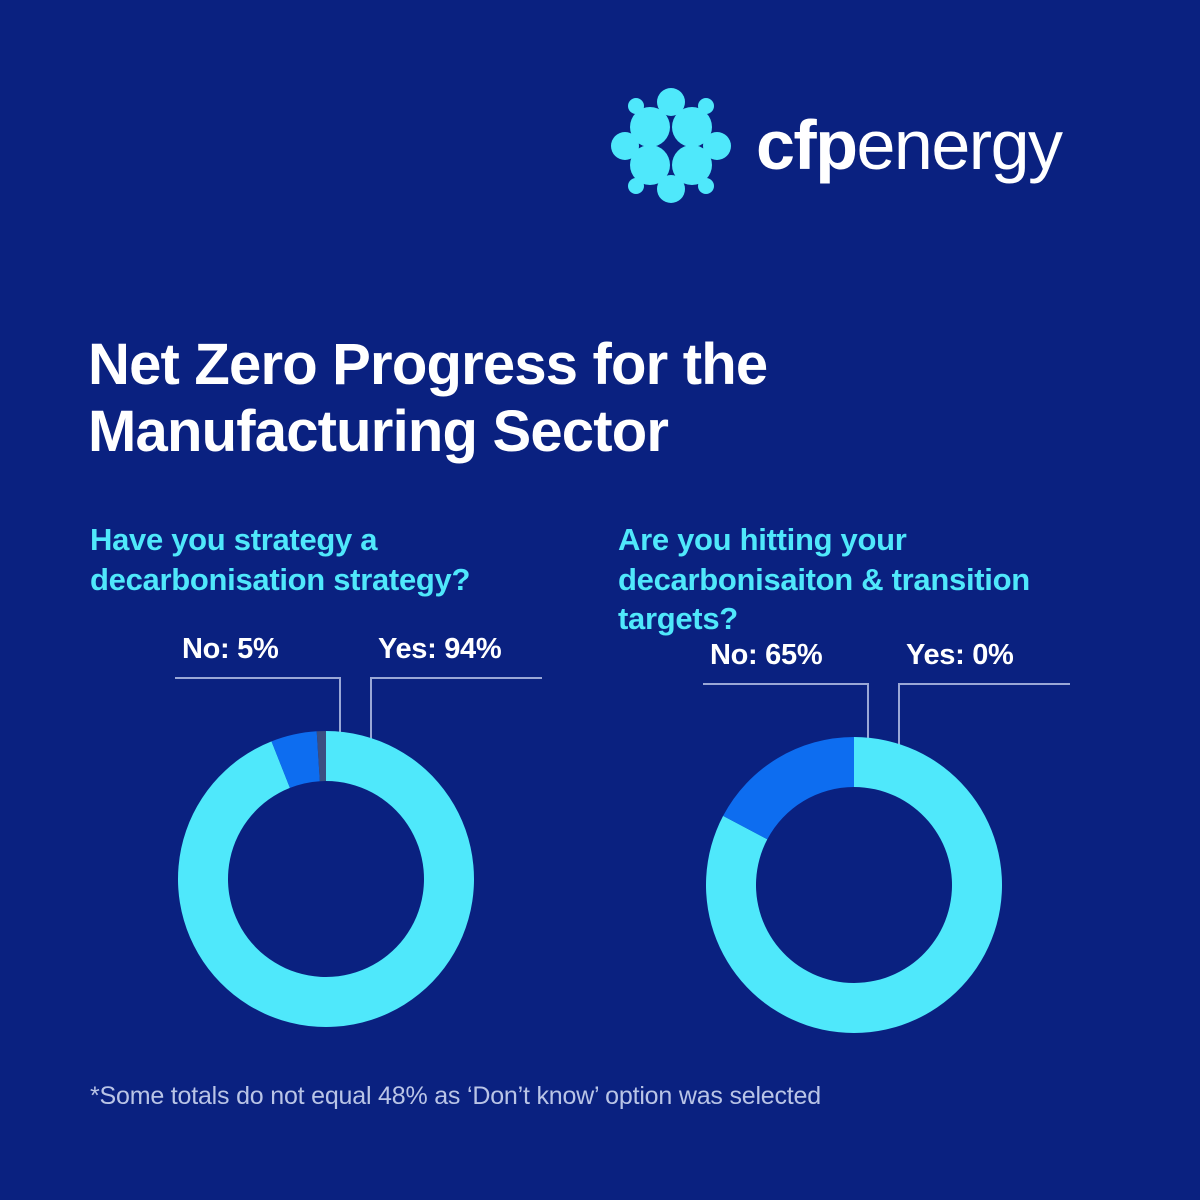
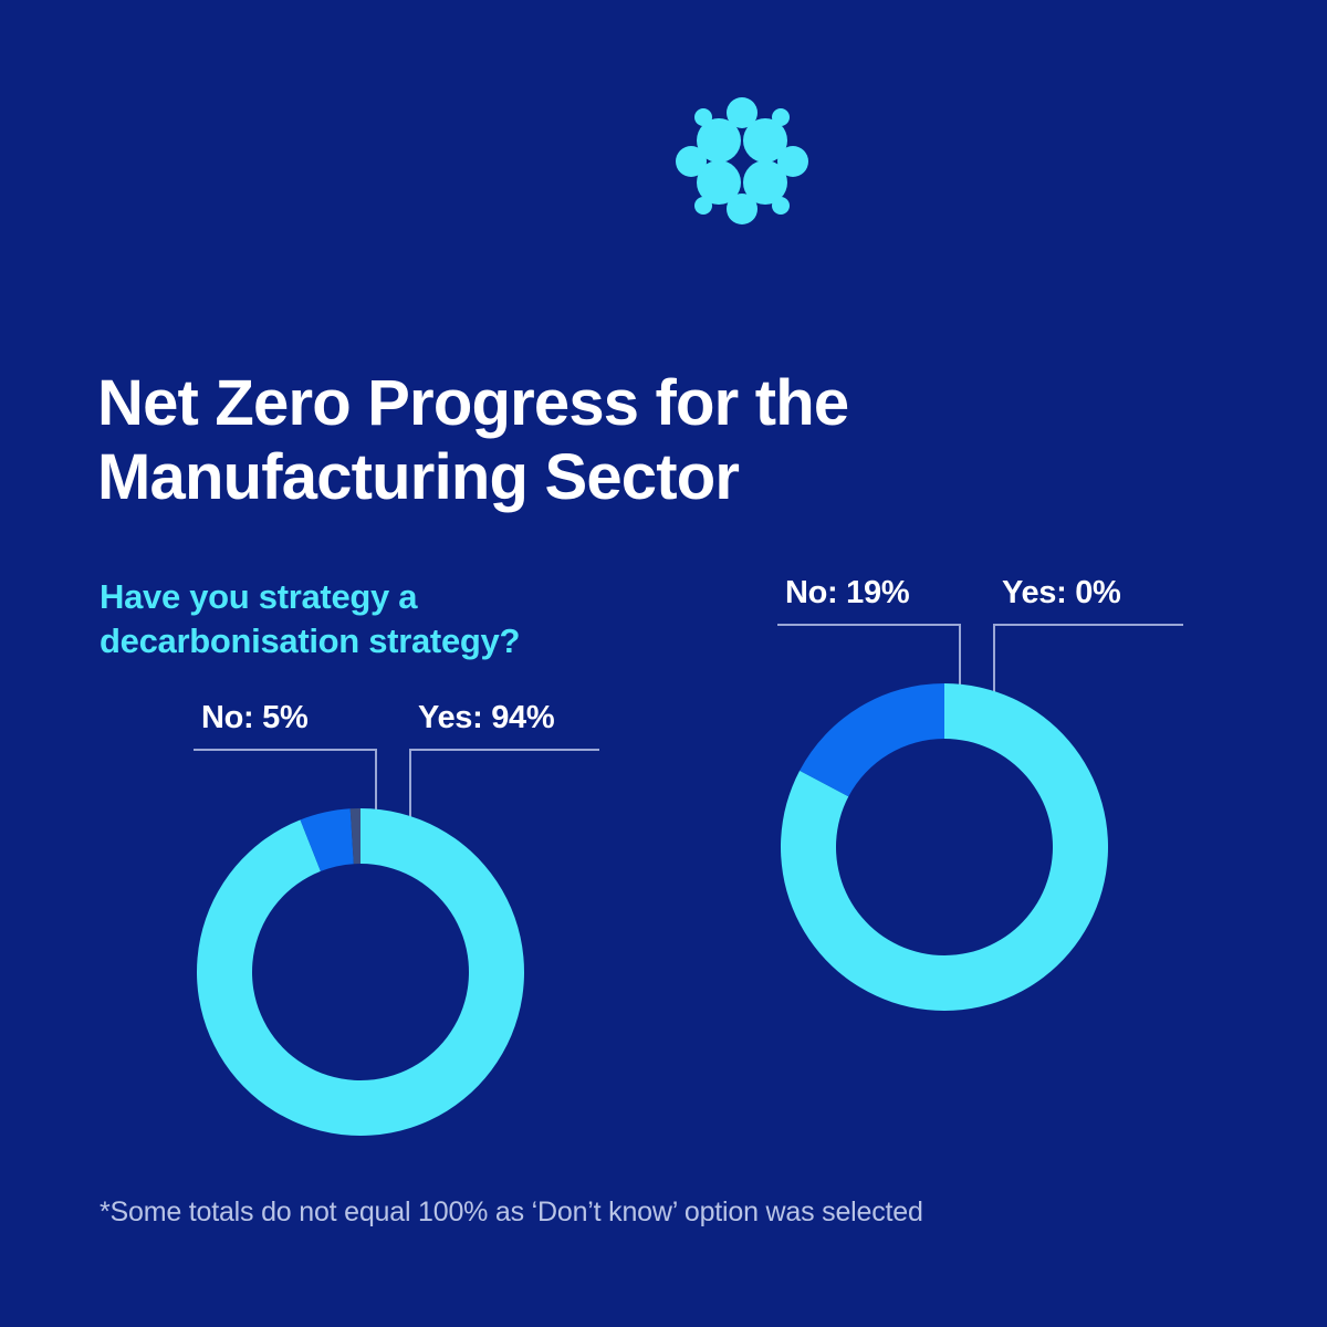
- cfpenergy
  Net Zero Progress for the Manufacturing Sector
  Have you strategy a decarbonisation strategy?
  No: 5%
  Yes: 94%
- Are you hitting your decarbonisaiton & transition targets?
- No: 65%
+ No: 19%
  Yes: 0%
- *Some totals do not equal 48% as ‘Don’t know’ option was selected
+ *Some totals do not equal 100% as ‘Don’t know’ option was selected
